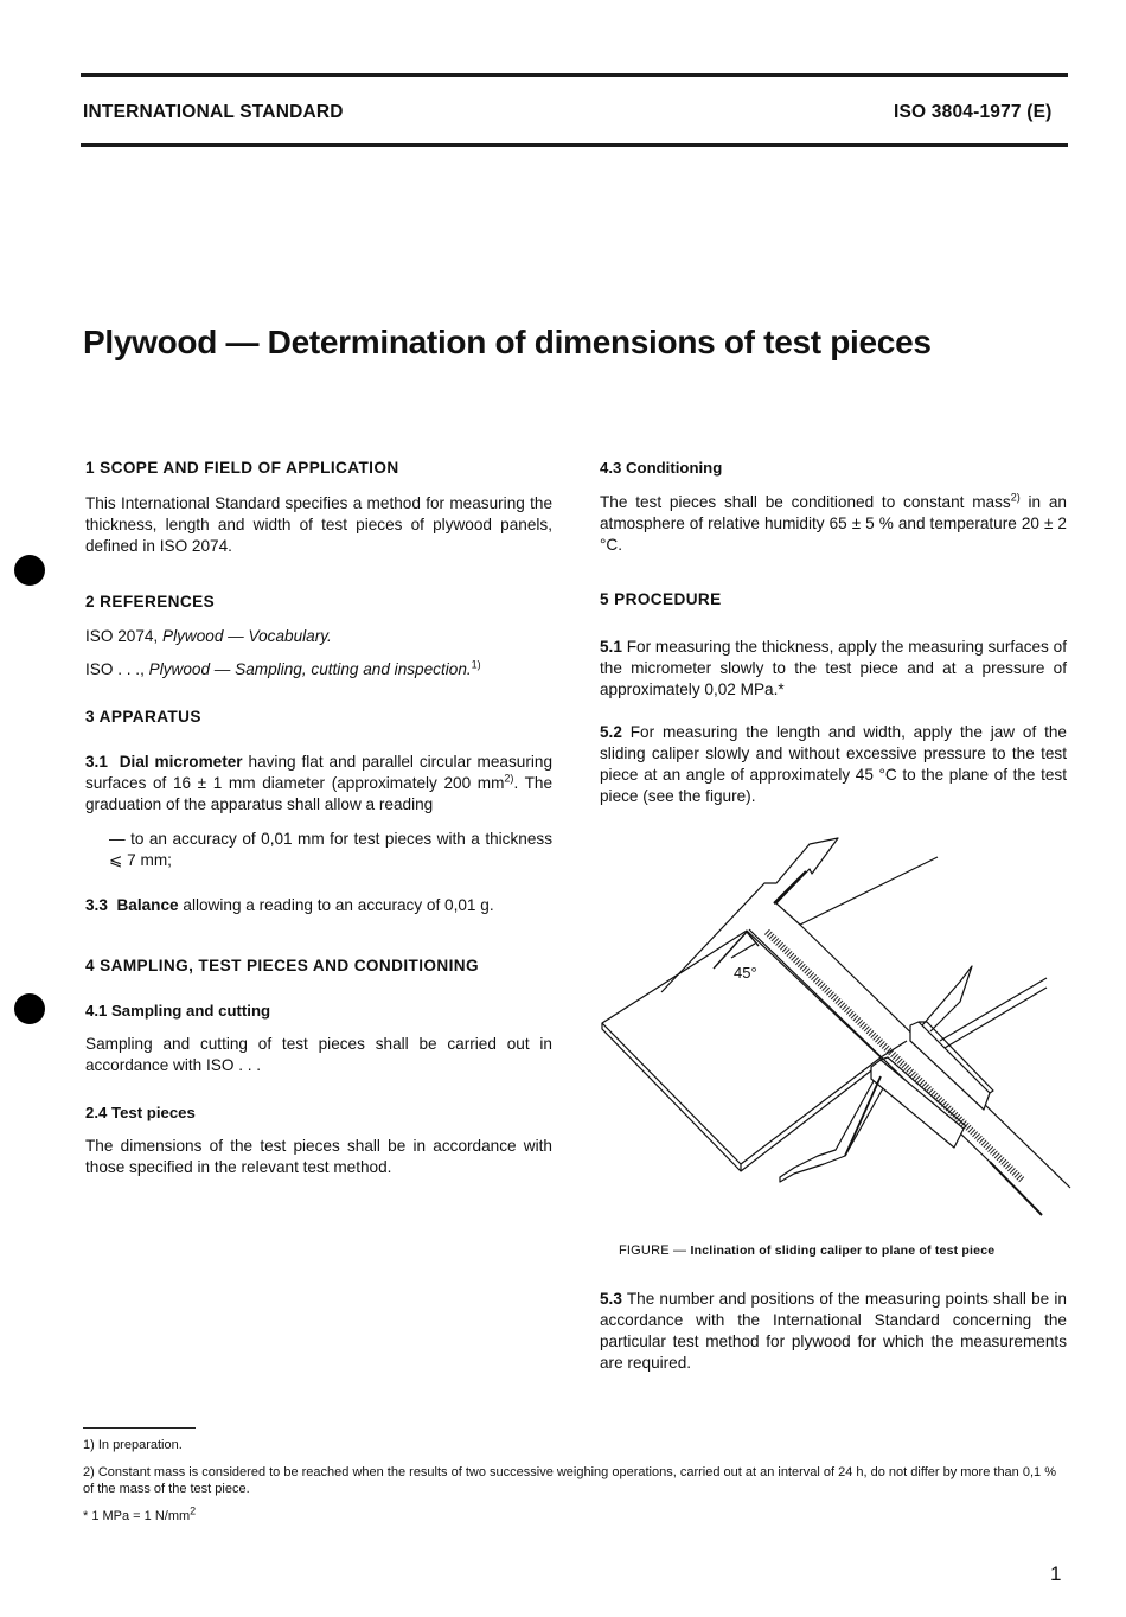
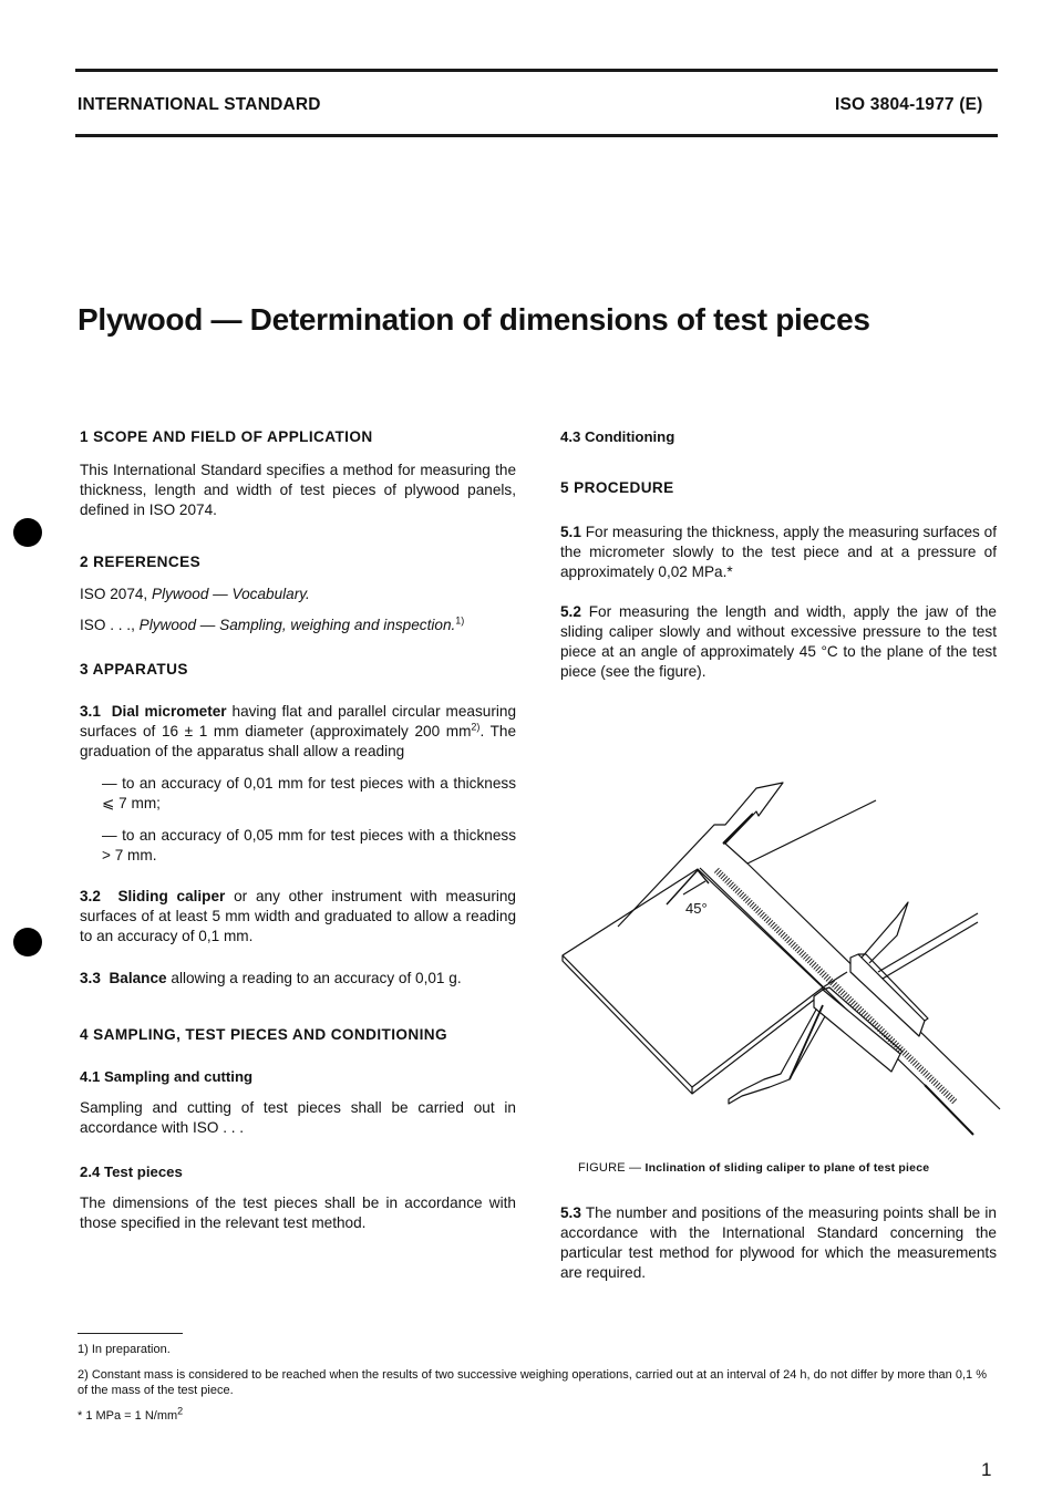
  INTERNATIONAL STANDARD
  ISO 3804-1977 (E)
  Plywood — Determination of dimensions of test pieces
  1 SCOPE AND FIELD OF APPLICATION
  This International Standard specifies a method for measuring the thickness, length and width of test pieces of plywood panels, defined in ISO 2074.
  2 REFERENCES
  ISO 2074, Plywood — Vocabulary.
- ISO . . ., Plywood — Sampling, cutting and inspection.1)
+ ISO . . ., Plywood — Sampling, weighing and inspection.1)
  3 APPARATUS
  3.1 Dial micrometer having flat and parallel circular measuring surfaces of 16 ± 1 mm diameter (approximately 200 mm2). The graduation of the apparatus shall allow a reading
  — to an accuracy of 0,01 mm for test pieces with a thickness ⩽ 7 mm;
+ — to an accuracy of 0,05 mm for test pieces with a thickness > 7 mm.
+ 3.2 Sliding caliper or any other instrument with measuring surfaces of at least 5 mm width and graduated to allow a reading to an accuracy of 0,1 mm.
  3.3 Balance allowing a reading to an accuracy of 0,01 g.
  4 SAMPLING, TEST PIECES AND CONDITIONING
  4.1 Sampling and cutting
  Sampling and cutting of test pieces shall be carried out in accordance with ISO . . .
  2.4 Test pieces
  The dimensions of the test pieces shall be in accordance with those specified in the relevant test method.
  4.3 Conditioning
- The test pieces shall be conditioned to constant mass2) in an atmosphere of relative humidity 65 ± 5 % and temperature 20 ± 2 °C.
  5 PROCEDURE
  5.1 For measuring the thickness, apply the measuring surfaces of the micrometer slowly to the test piece and at a pressure of approximately 0,02 MPa.*
  5.2 For measuring the length and width, apply the jaw of the sliding caliper slowly and without excessive pressure to the test piece at an angle of approximately 45 °C to the plane of the test piece (see the figure).
  45°
  FIGURE — Inclination of sliding caliper to plane of test piece
  5.3 The number and positions of the measuring points shall be in accordance with the International Standard concerning the particular test method for plywood for which the measurements are required.
  1) In preparation.
  2) Constant mass is considered to be reached when the results of two successive weighing operations, carried out at an interval of 24 h, do not differ by more than 0,1 % of the mass of the test piece.
  * 1 MPa = 1 N/mm2
  1
